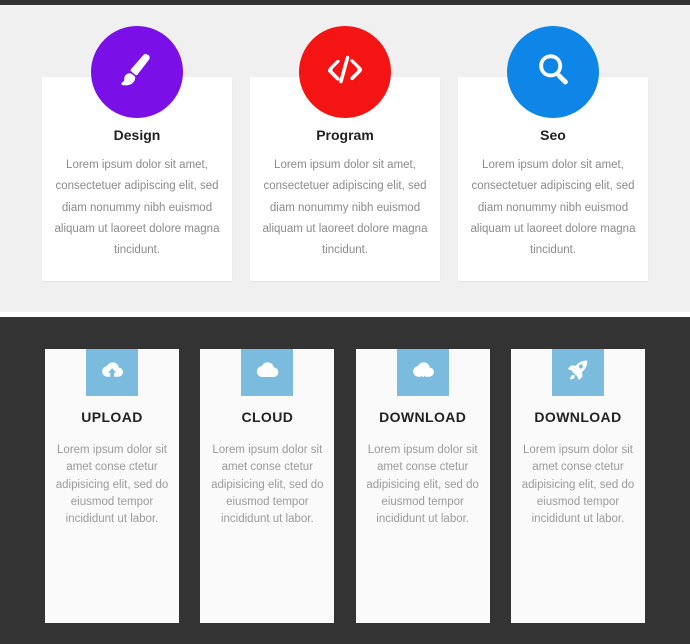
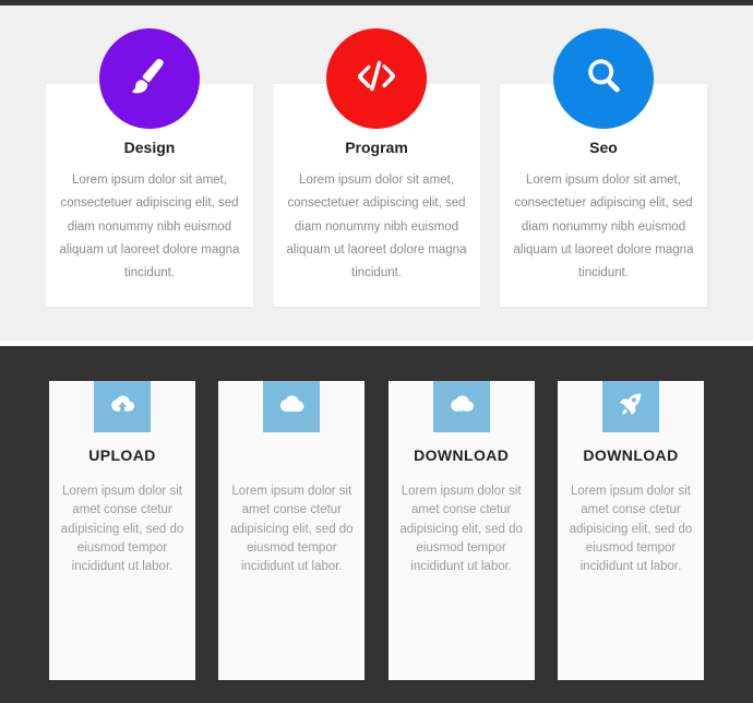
  Design
  Lorem ipsum dolor sit amet, consectetuer adipiscing elit, sed diam nonummy nibh euismod aliquam ut laoreet dolore magna tincidunt.
  Program
  Lorem ipsum dolor sit amet, consectetuer adipiscing elit, sed diam nonummy nibh euismod aliquam ut laoreet dolore magna tincidunt.
  Seo
  Lorem ipsum dolor sit amet, consectetuer adipiscing elit, sed diam nonummy nibh euismod aliquam ut laoreet dolore magna tincidunt.
  UPLOAD
  Lorem ipsum dolor sit amet conse ctetur adipisicing elit, sed do eiusmod tempor incididunt ut labor.
- CLOUD
  Lorem ipsum dolor sit amet conse ctetur adipisicing elit, sed do eiusmod tempor incididunt ut labor.
  DOWNLOAD
  Lorem ipsum dolor sit amet conse ctetur adipisicing elit, sed do eiusmod tempor incididunt ut labor.
  DOWNLOAD
  Lorem ipsum dolor sit amet conse ctetur adipisicing elit, sed do eiusmod tempor incididunt ut labor.
